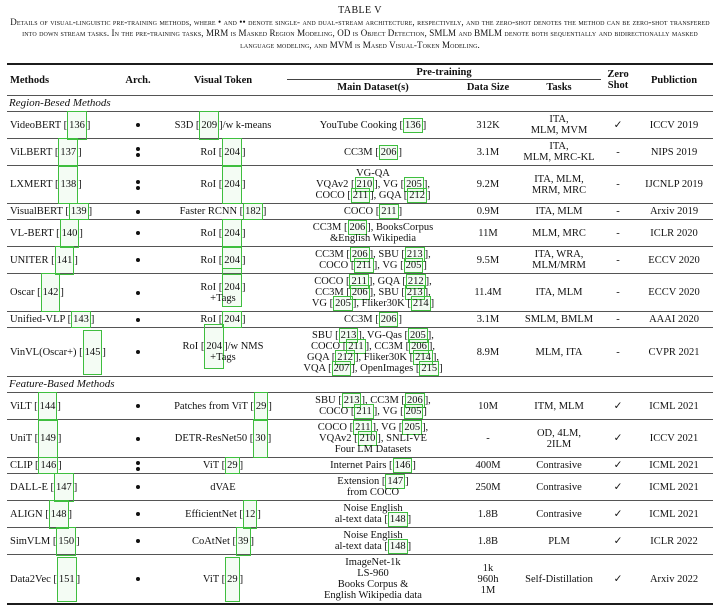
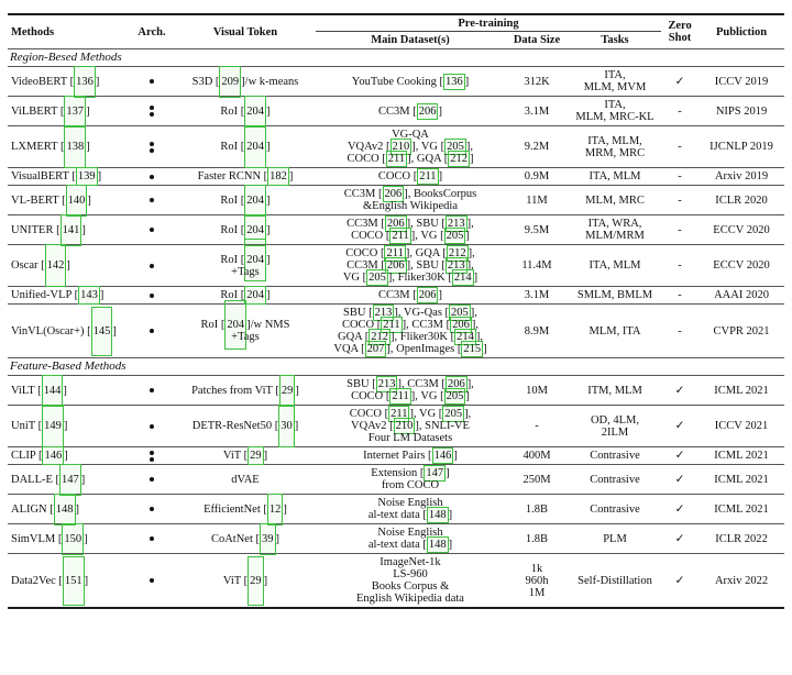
- TABLE V
- Details of visual-linguistic pre-training methods, where • and •• denote single- and dual-stream architecture, respectively, and the zero-shot denotes the method can be zero-shot transfered into down stream tasks. In the pre-training tasks, MRM is Masked Region Modeling, OD is Object Detection, SMLM and BMLM denote both sequentially and bidirectionally masked language modeling, and MVM is Mased Visual-Token Modeling.
  Methods	Arch.	Visual Token	Pre-training	Zero Shot	Publiction
  Main Dataset(s)	Data Size	Tasks
  Region-Besed Methods
  VideoBERT [ 136 ]		S3D [ 209 ]/w k-means	YouTube Cooking [ 136 ]	312K	ITA,MLM, MVM	✓	ICCV 2019
  ViLBERT [ 137 ]		RoI [ 204 ]	CC3M [ 206 ]	3.1M	ITA,MLM, MRC-KL	-	NIPS 2019
  LXMERT [ 138 ]		RoI [ 204 ]	VG-QAVQAv2 [ 210 ], VG [ 205 ],COCO [ 211 ], GQA [ 212 ]	9.2M	ITA, MLM,MRM, MRC	-	IJCNLP 2019
  VisualBERT [ 139 ]		Faster RCNN [ 182 ]	COCO [ 211 ]	0.9M	ITA, MLM	-	Arxiv 2019
  VL-BERT [ 140 ]		RoI [ 204 ]	CC3M [ 206 ], BooksCorpus&English Wikipedia	11M	MLM, MRC	-	ICLR 2020
  UNITER [ 141 ]		RoI [ 204 ]	CC3M [ 206 ], SBU [ 213 ],COCO [ 211 ], VG [ 205 ]	9.5M	ITA, WRA,MLM/MRM	-	ECCV 2020
  Oscar [ 142 ]		RoI [ 204 ]+Tags	COCO [ 211 ], GQA [ 212 ],CC3M [ 206 ], SBU [ 213 ],VG [ 205 ], Fliker30K [ 214 ]	11.4M	ITA, MLM	-	ECCV 2020
  Unified-VLP [ 143 ]		RoI [ 204 ]	CC3M [ 206 ]	3.1M	SMLM, BMLM	-	AAAI 2020
  VinVL(Oscar+) [ 145 ]		RoI [ 204 ]/w NMS+Tags	SBU [ 213 ], VG-Qas [ 205 ],COCO [ 211 ], CC3M [ 206 ],GQA [ 212 ], Fliker30K [ 214 ],VQA [ 207 ], OpenImages [ 215 ]	8.9M	MLM, ITA	-	CVPR 2021
  Feature-Based Methods
  ViLT [ 144 ]		Patches from ViT [ 29 ]	SBU [ 213 ], CC3M [ 206 ],COCO [ 211 ], VG [ 205 ]	10M	ITM, MLM	✓	ICML 2021
  UniT [ 149 ]		DETR-ResNet50 [ 30 ]	COCO [ 211 ], VG [ 205 ],VQAv2 [ 210 ], SNLI-VEFour LM Datasets	-	OD, 4LM,2ILM	✓	ICCV 2021
  CLIP [ 146 ]		ViT [ 29 ]	Internet Pairs [ 146 ]	400M	Contrasive	✓	ICML 2021
  DALL-E [ 147 ]		dVAE	Extension [ 147 ]from COCO	250M	Contrasive	✓	ICML 2021
  ALIGN [ 148 ]		EfficientNet [ 12 ]	Noise Englishal-text data [ 148 ]	1.8B	Contrasive	✓	ICML 2021
  SimVLM [ 150 ]		CoAtNet [ 39 ]	Noise Englishal-text data [ 148 ]	1.8B	PLM	✓	ICLR 2022
  Data2Vec [ 151 ]		ViT [ 29 ]	ImageNet-1kLS-960Books Corpus &English Wikipedia data	1k960h1M	Self-Distillation	✓	Arxiv 2022
